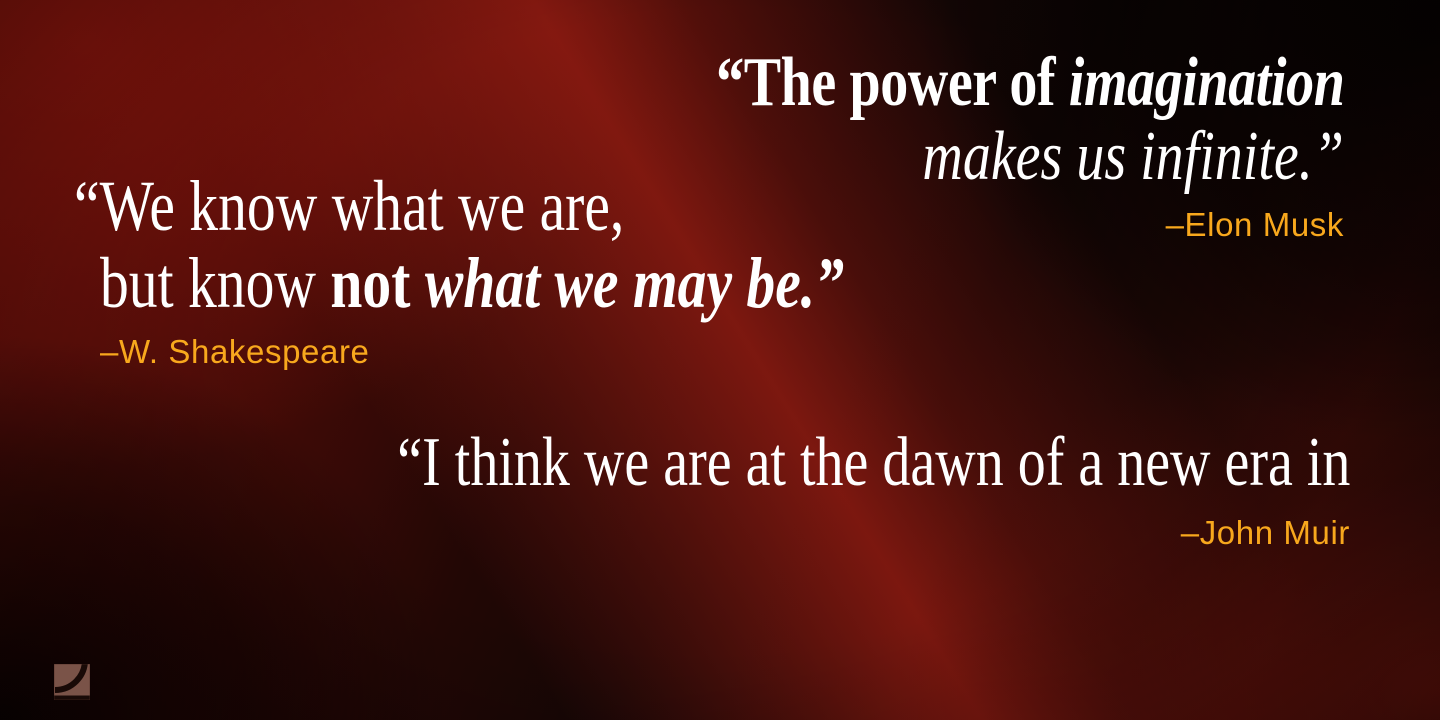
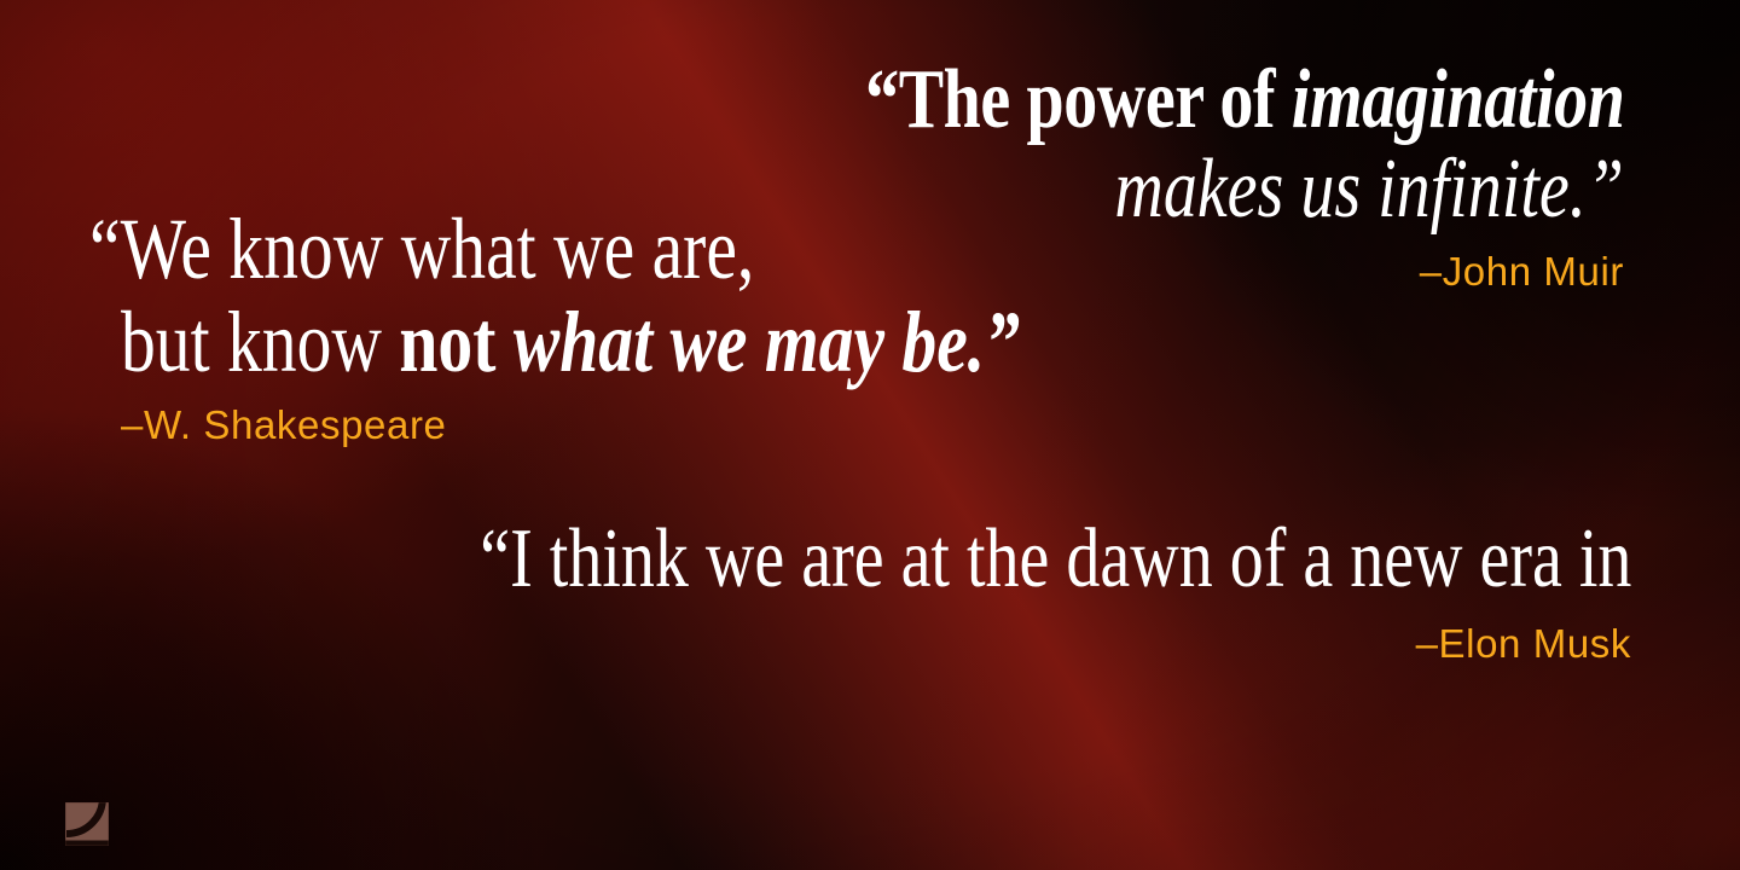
  “The power of imagination
  makes us infinite.”
- –Elon Musk
+ –John Muir
  “We know what we are,
  but know not what we may be.”
  –W. Shakespeare
  “I think we are at the dawn of a new era in
- –John Muir
+ –Elon Musk
